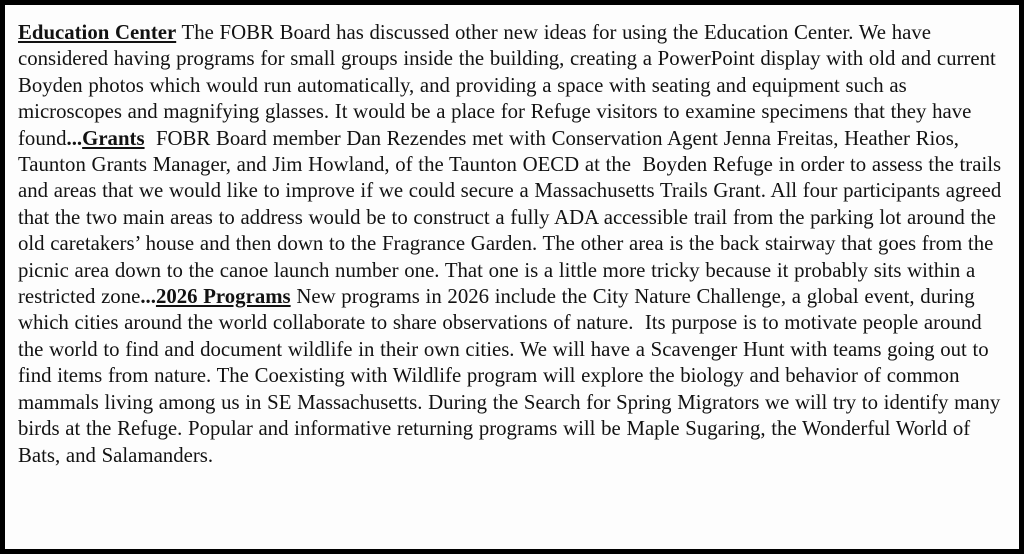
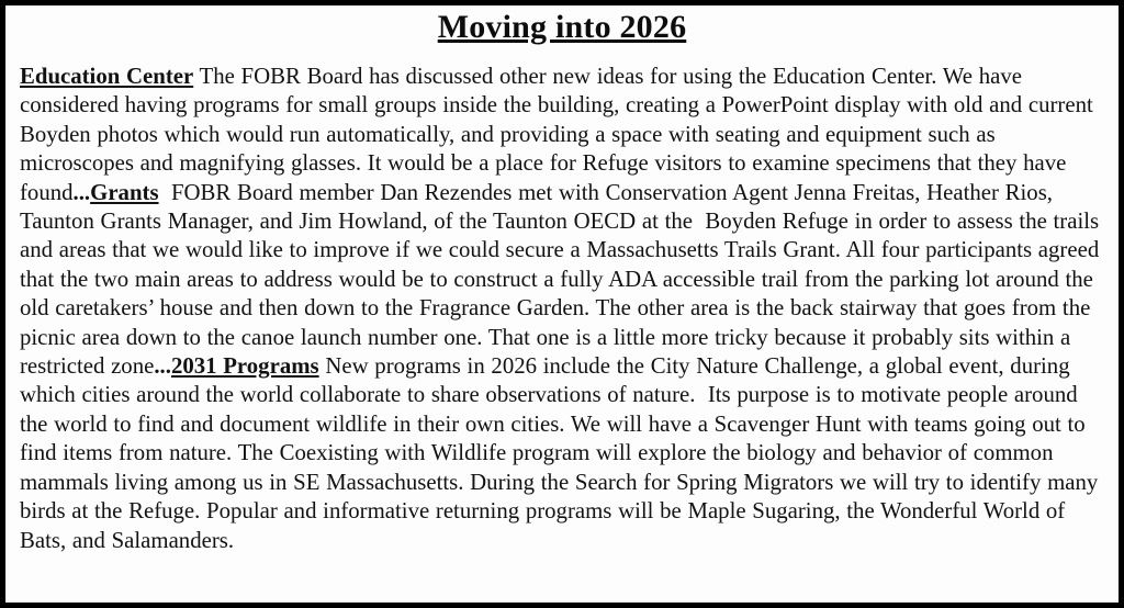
+ Moving into 2026
- Education Center The FOBR Board has discussed other new ideas for using the Education Center. We have considered having programs for small groups inside the building, creating a PowerPoint display with old and current Boyden photos which would run automatically, and providing a space with seating and equipment such as microscopes and magnifying glasses. It would be a place for Refuge visitors to examine specimens that they have found...Grants FOBR Board member Dan Rezendes met with Conservation Agent Jenna Freitas, Heather Rios, Taunton Grants Manager, and Jim Howland, of the Taunton OECD at the Boyden Refuge in order to assess the trails and areas that we would like to improve if we could secure a Massachusetts Trails Grant. All four participants agreed that the two main areas to address would be to construct a fully ADA accessible trail from the parking lot around the old caretakers’ house and then down to the Fragrance Garden. The other area is the back stairway that goes from the picnic area down to the canoe launch number one. That one is a little more tricky because it probably sits within a restricted zone...2026 Programs New programs in 2026 include the City Nature Challenge, a global event, during which cities around the world collaborate to share observations of nature. Its purpose is to motivate people around the world to find and document wildlife in their own cities. We will have a Scavenger Hunt with teams going out to find items from nature. The Coexisting with Wildlife program will explore the biology and behavior of common mammals living among us in SE Massachusetts. During the Search for Spring Migrators we will try to identify many birds at the Refuge. Popular and informative returning programs will be Maple Sugaring, the Wonderful World of Bats, and Salamanders.
+ Education Center The FOBR Board has discussed other new ideas for using the Education Center. We have considered having programs for small groups inside the building, creating a PowerPoint display with old and current Boyden photos which would run automatically, and providing a space with seating and equipment such as microscopes and magnifying glasses. It would be a place for Refuge visitors to examine specimens that they have found...Grants FOBR Board member Dan Rezendes met with Conservation Agent Jenna Freitas, Heather Rios, Taunton Grants Manager, and Jim Howland, of the Taunton OECD at the Boyden Refuge in order to assess the trails and areas that we would like to improve if we could secure a Massachusetts Trails Grant. All four participants agreed that the two main areas to address would be to construct a fully ADA accessible trail from the parking lot around the old caretakers’ house and then down to the Fragrance Garden. The other area is the back stairway that goes from the picnic area down to the canoe launch number one. That one is a little more tricky because it probably sits within a restricted zone...2031 Programs New programs in 2026 include the City Nature Challenge, a global event, during which cities around the world collaborate to share observations of nature. Its purpose is to motivate people around the world to find and document wildlife in their own cities. We will have a Scavenger Hunt with teams going out to find items from nature. The Coexisting with Wildlife program will explore the biology and behavior of common mammals living among us in SE Massachusetts. During the Search for Spring Migrators we will try to identify many birds at the Refuge. Popular and informative returning programs will be Maple Sugaring, the Wonderful World of Bats, and Salamanders.
